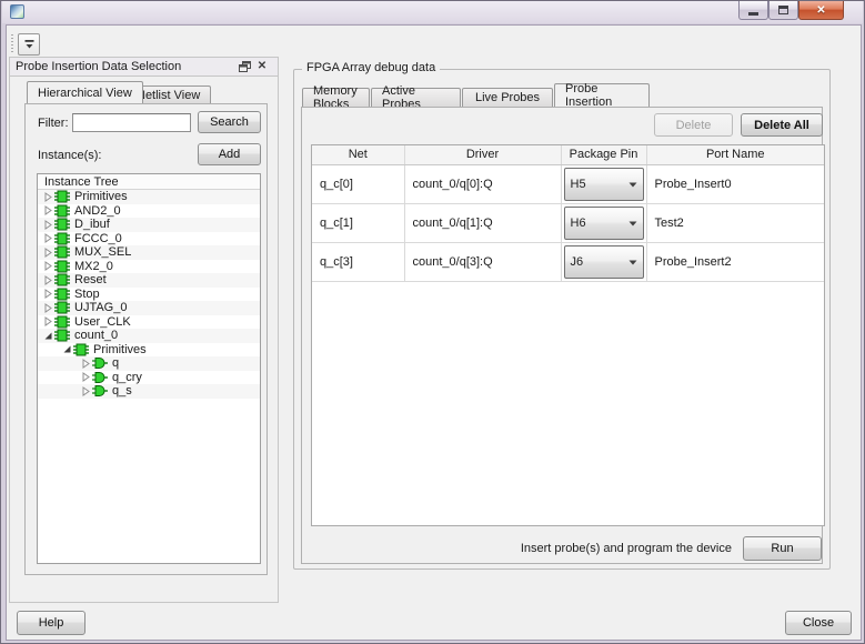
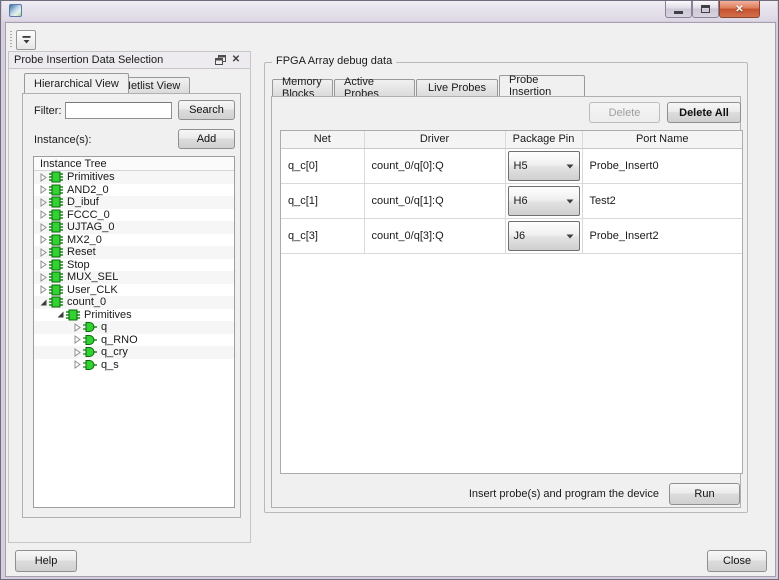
  ✕
  Probe Insertion Data Selection
  ✕
  Hierarchical View
  etlist View
  Filter:
  Search
  Instance(s):
  Add
  Instance Tree
  Primitives
  AND2_0
  D_ibuf
  FCCC_0
- MUX_SEL
+ UJTAG_0
  MX2_0
  Reset
  Stop
- UJTAG_0
+ MUX_SEL
  User_CLK
  count_0
  Primitives
  q
+ q_RNO
  q_cry
  q_s
  FPGA Array debug data
  Memory Blocks
  Active Probes
  Live Probes
  Probe Insertion
  Delete
  Delete All
  Net	Driver	Package Pin	Port Name
  q_c[0]	count_0/q[0]:Q	H5	Probe_Insert0
  q_c[1]	count_0/q[1]:Q	H6	Test2
  q_c[3]	count_0/q[3]:Q	J6	Probe_Insert2
  Insert probe(s) and program the device
  Run
  Help
  Close
